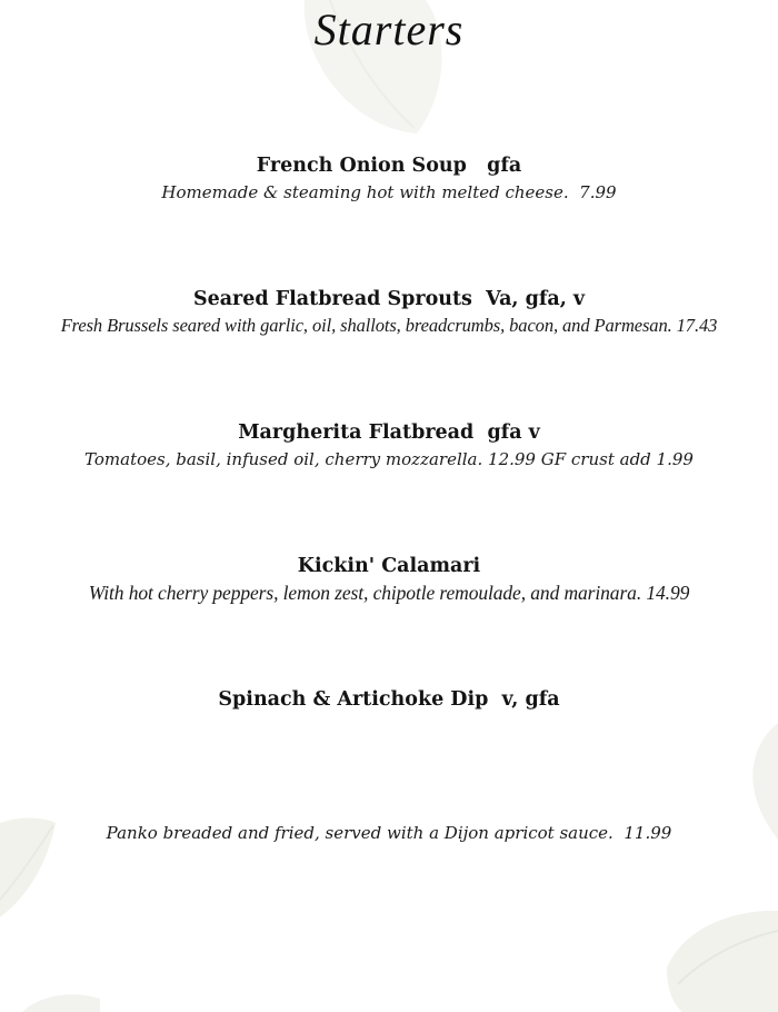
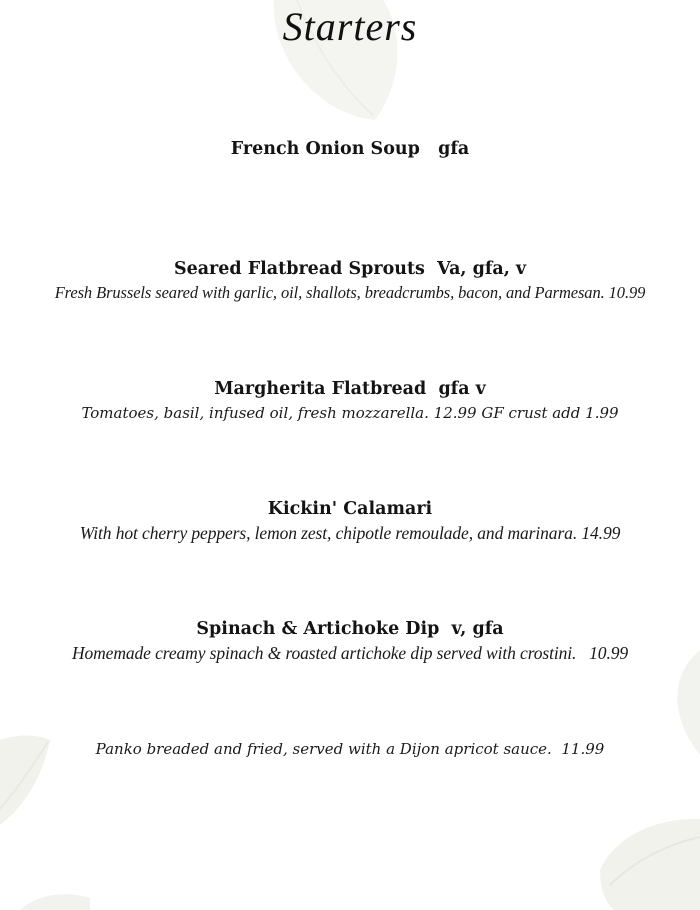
  Starters
  French Onion Soup gfa
- Homemade & steaming hot with melted cheese. 7.99
  Seared Flatbread Sprouts Va, gfa, v
- Fresh Brussels seared with garlic, oil, shallots, breadcrumbs, bacon, and Parmesan. 17.43
+ Fresh Brussels seared with garlic, oil, shallots, breadcrumbs, bacon, and Parmesan. 10.99
  Margherita Flatbread gfa v
- Tomatoes, basil, infused oil, cherry mozzarella. 12.99 GF crust add 1.99
+ Tomatoes, basil, infused oil, fresh mozzarella. 12.99 GF crust add 1.99
  Kickin' Calamari
  With hot cherry peppers, lemon zest, chipotle remoulade, and marinara. 14.99
  Spinach & Artichoke Dip v, gfa
+ Homemade creamy spinach & roasted artichoke dip served with crostini. 10.99
  Panko breaded and fried, served with a Dijon apricot sauce. 11.99
